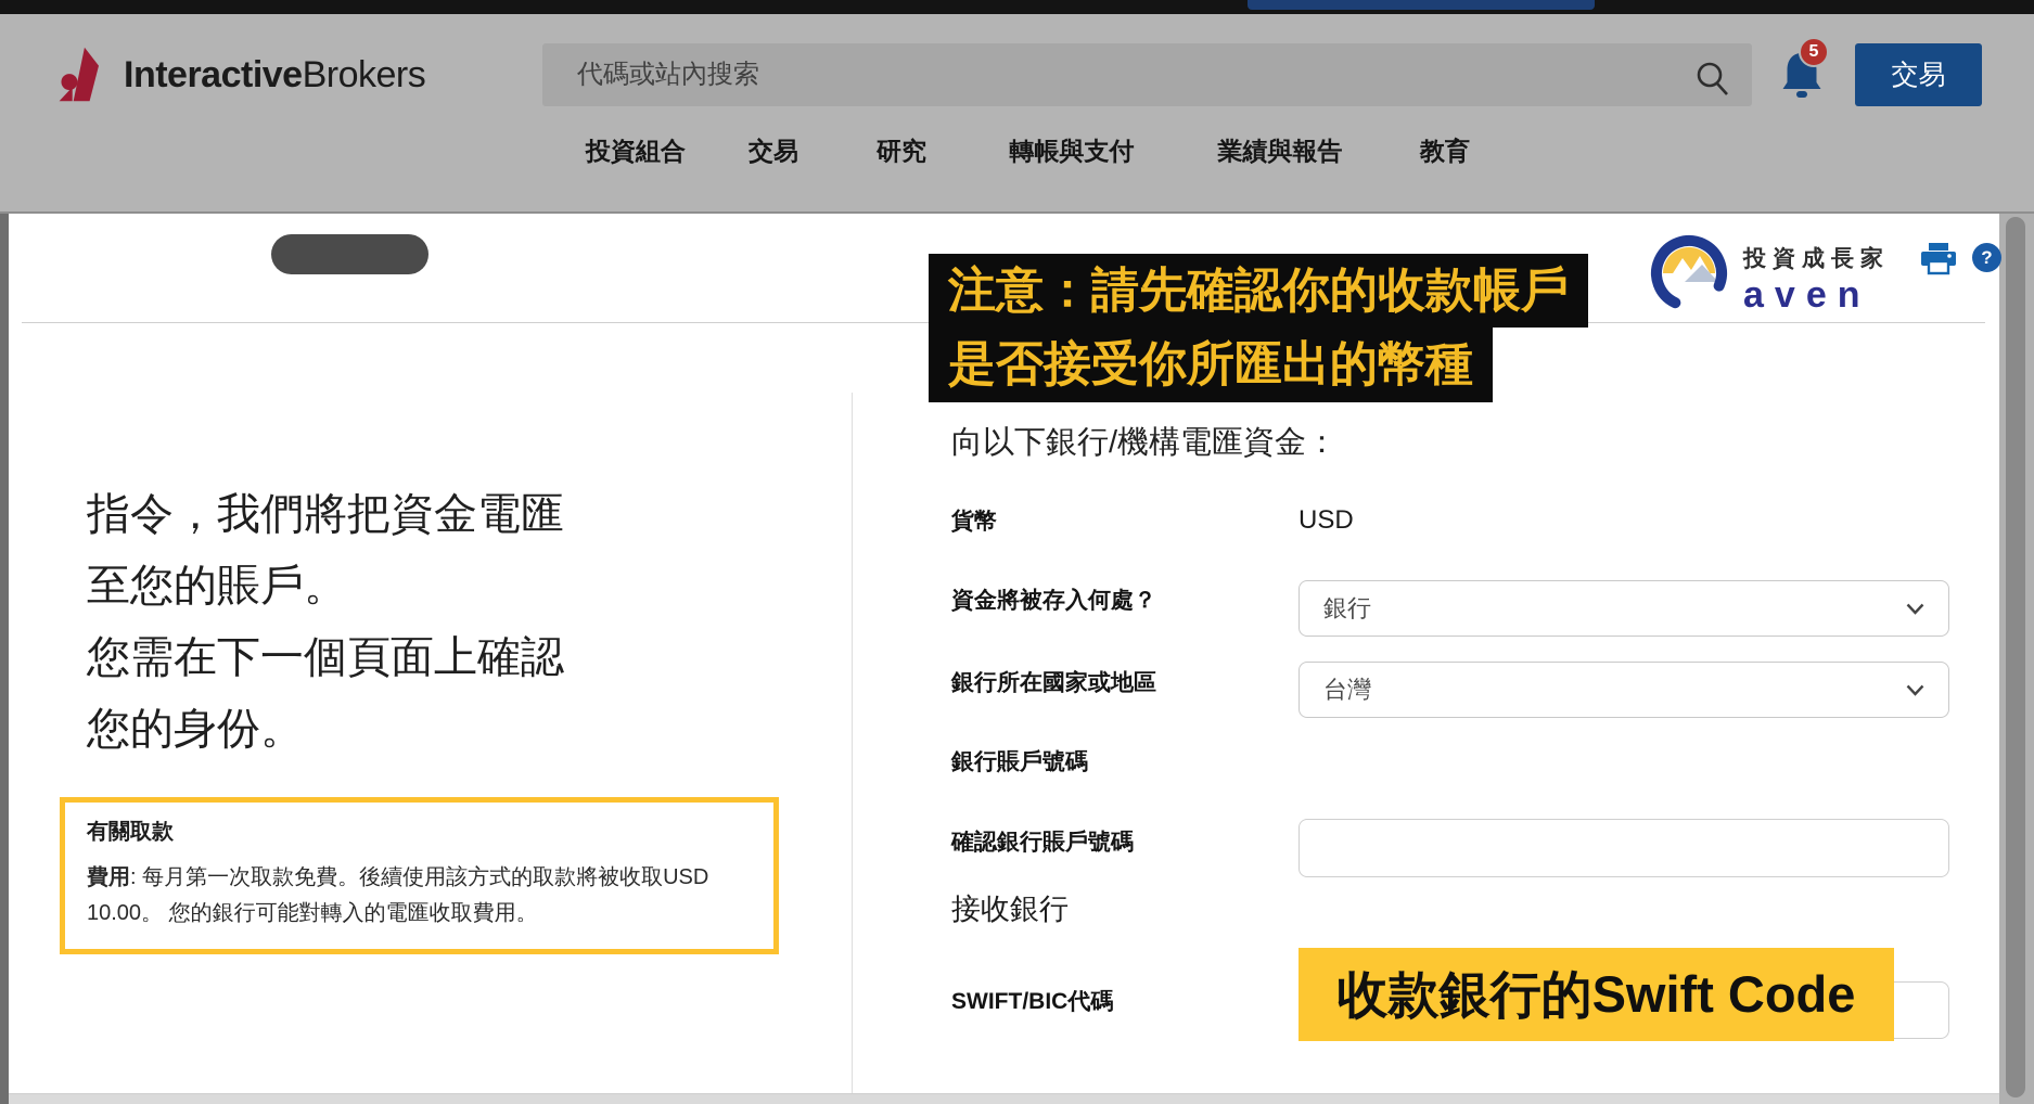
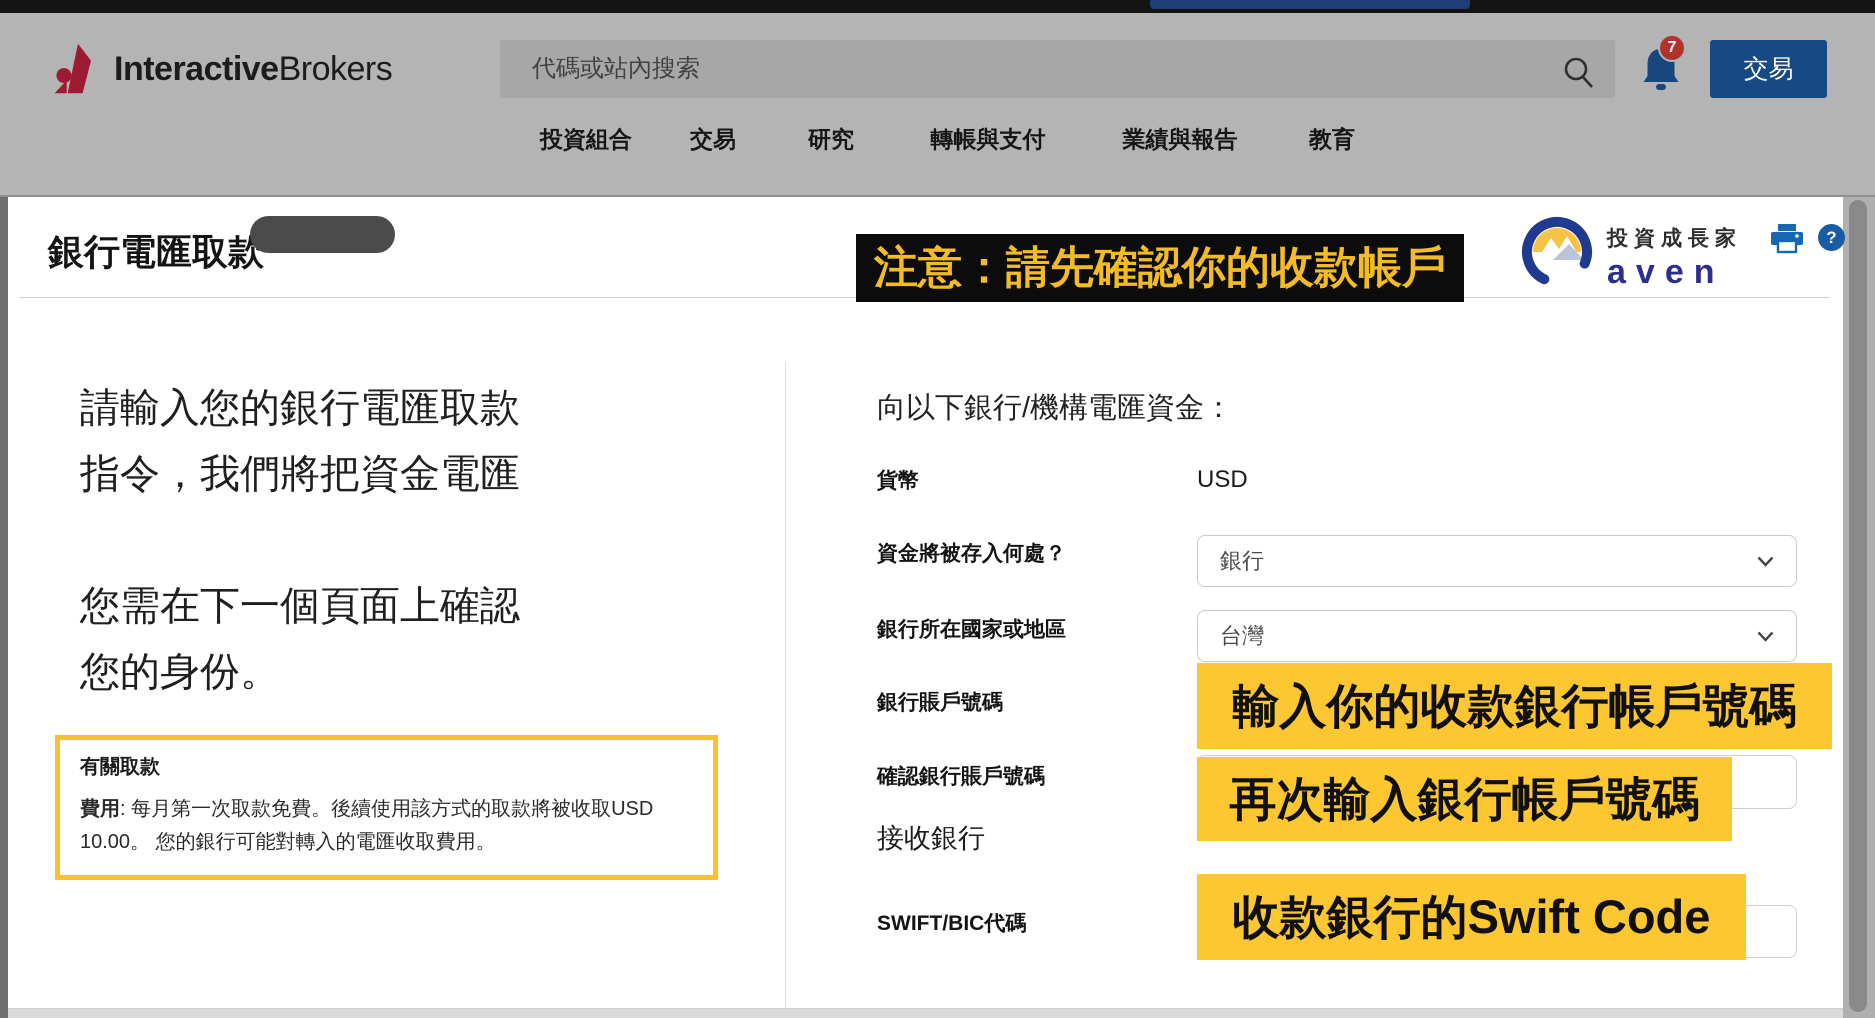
  InteractiveBrokers
  代碼或站內搜索
- 5
+ 7
  交易
  投資組合
  交易
  研究
  轉帳與支付
  業績與報告
  教育
+ 銀行電匯取款
  投資成長家
  aven
  ?
+ 請輸入您的銀行電匯取款
  指令，我們將把資金電匯
- 至您的賬戶。
  您需在下一個頁面上確認
  您的身份。
  有關取款
  費用: 每月第一次取款免費。後續使用該方式的取款將被收取USD 10.00。 您的銀行可能對轉入的電匯收取費用。
  注意：請先確認你的收款帳戶
- 是否接受你所匯出的幣種
  向以下銀行/機構電匯資金：
  貨幣
  USD
  資金將被存入何處？
  銀行
  銀行所在國家或地區
  台灣
  銀行賬戶號碼
+ 輸入你的收款銀行帳戶號碼
  確認銀行賬戶號碼
+ 再次輸入銀行帳戶號碼
  接收銀行
  SWIFT/BIC代碼
  收款銀行的Swift Code
